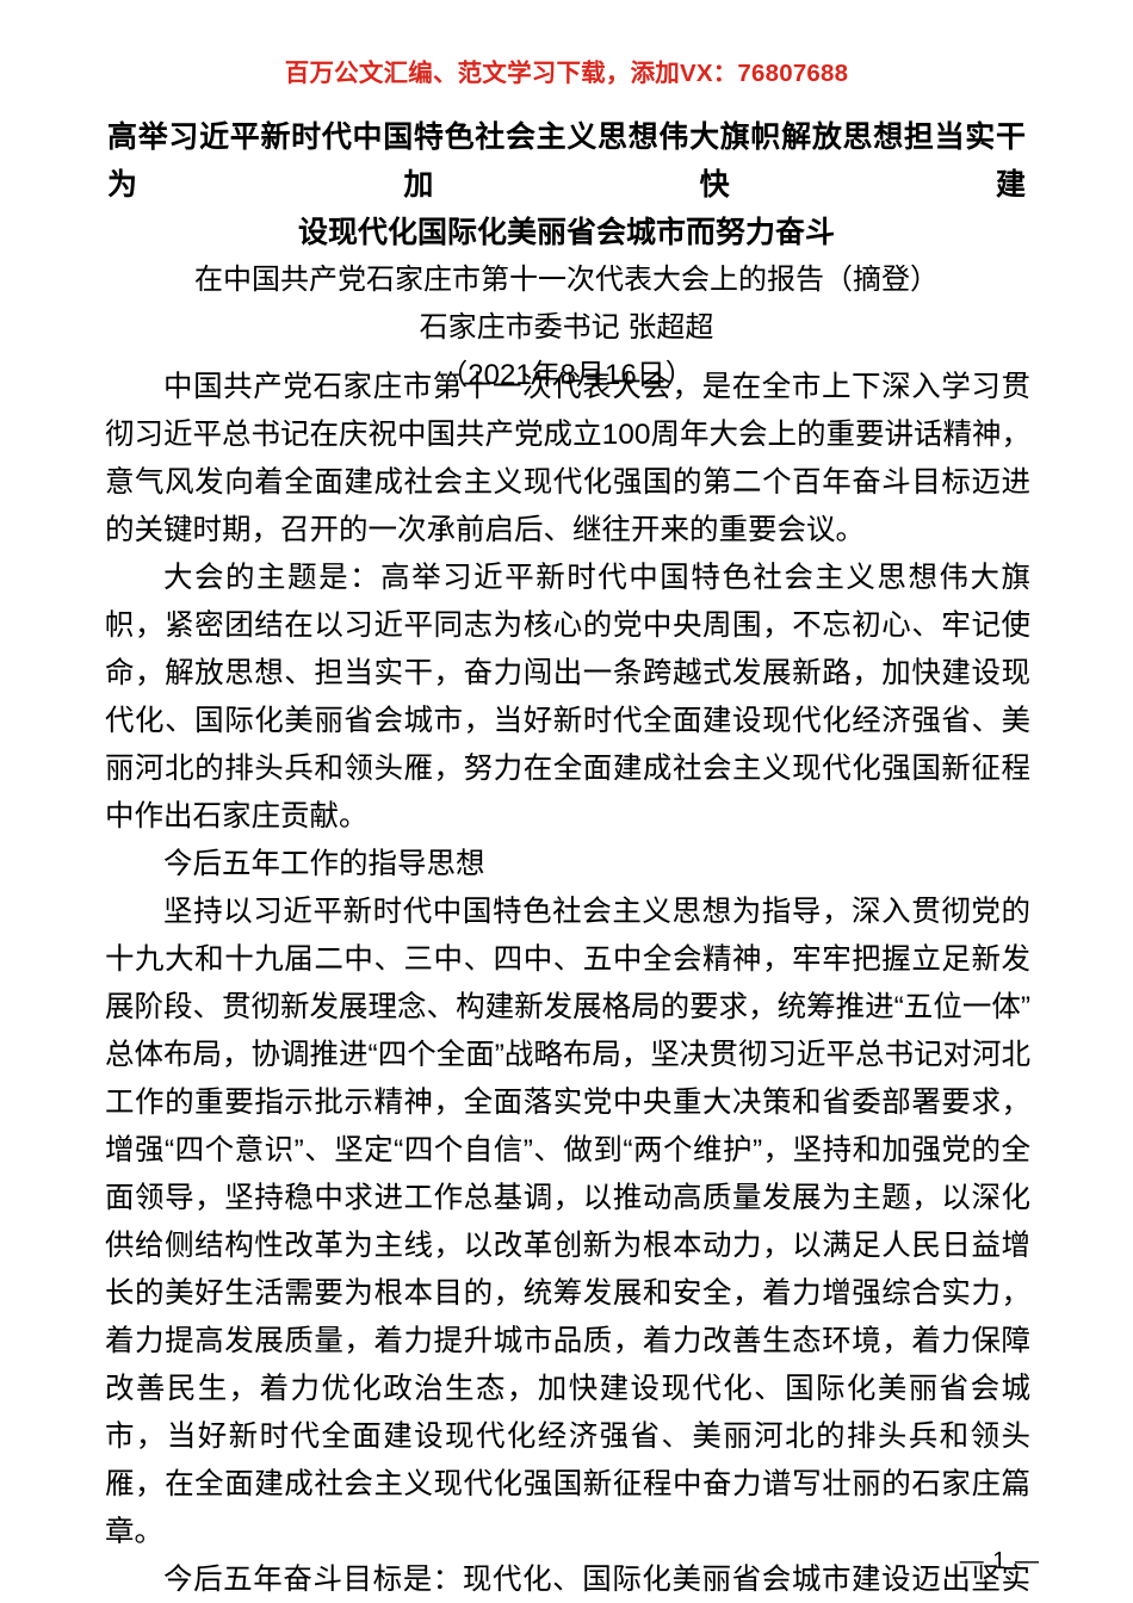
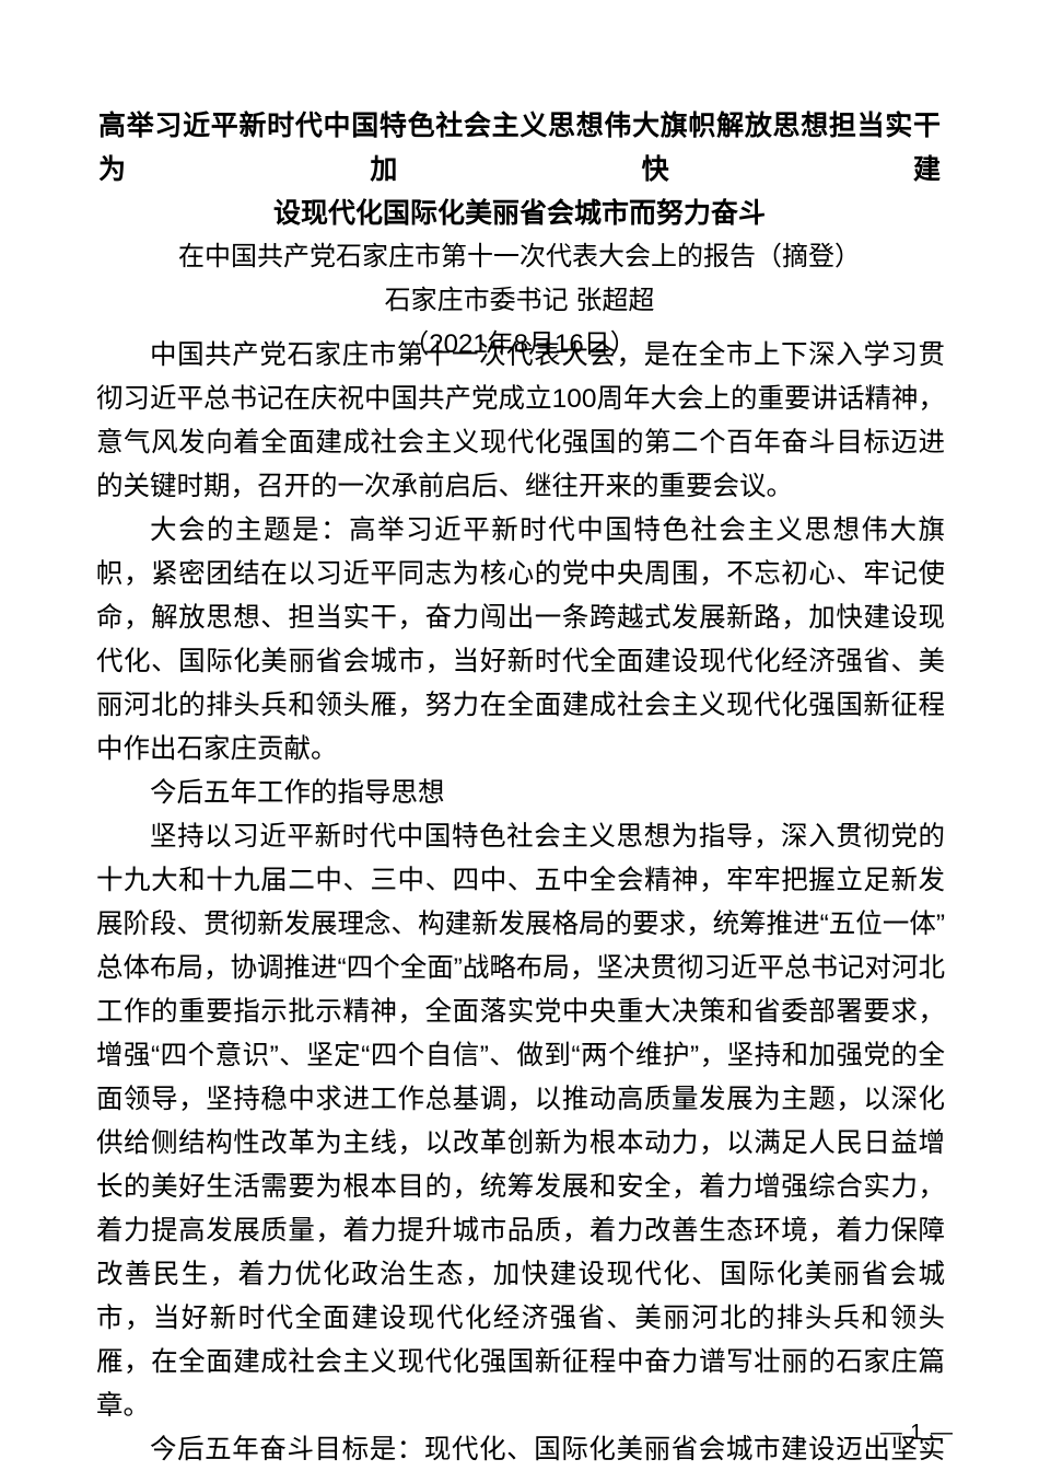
- 百万公文汇编、范文学习下载，添加VX：76807688
  高举习近平新时代中国特色社会主义思想伟大旗帜解放思想担当实干为加快建
  设现代化国际化美丽省会城市而努力奋斗
  在中国共产党石家庄市第十一次代表大会上的报告（摘登）
  石家庄市委书记 张超超
  （2021年8月16日）
  中国共产党石家庄市第十一次代表大会，是在全市上下深入学习贯彻习近平总书记在庆祝中国共产党成立100周年大会上的重要讲话精神，意气风发向着全面建成社会主义现代化强国的第二个百年奋斗目标迈进的关键时期，召开的一次承前启后、继往开来的重要会议。
  大会的主题是：高举习近平新时代中国特色社会主义思想伟大旗帜，紧密团结在以习近平同志为核心的党中央周围，不忘初心、牢记使命，解放思想、担当实干，奋力闯出一条跨越式发展新路，加快建设现代化、国际化美丽省会城市，当好新时代全面建设现代化经济强省、美丽河北的排头兵和领头雁，努力在全面建成社会主义现代化强国新征程中作出石家庄贡献。
  今后五年工作的指导思想
  坚持以习近平新时代中国特色社会主义思想为指导，深入贯彻党的十九大和十九届二中、三中、四中、五中全会精神，牢牢把握立足新发展阶段、贯彻新发展理念、构建新发展格局的要求，统筹推进“五位一体”总体布局，协调推进“四个全面”战略布局，坚决贯彻习近平总书记对河北工作的重要指示批示精神，全面落实党中央重大决策和省委部署要求，增强“四个意识”、坚定“四个自信”、做到“两个维护”，坚持和加强党的全面领导，坚持稳中求进工作总基调，以推动高质量发展为主题，以深化供给侧结构性改革为主线，以改革创新为根本动力，以满足人民日益增长的美好生活需要为根本目的，统筹发展和安全，着力增强综合实力，着力提高发展质量，着力提升城市品质，着力改善生态环境，着力保障改善民生，着力优化政治生态，加快建设现代化、国际化美丽省会城市，当好新时代全面建设现代化经济强省、美丽河北的排头兵和领头雁，在全面建成社会主义现代化强国新征程中奋力谱写壮丽的石家庄篇章。
  — 1 —
